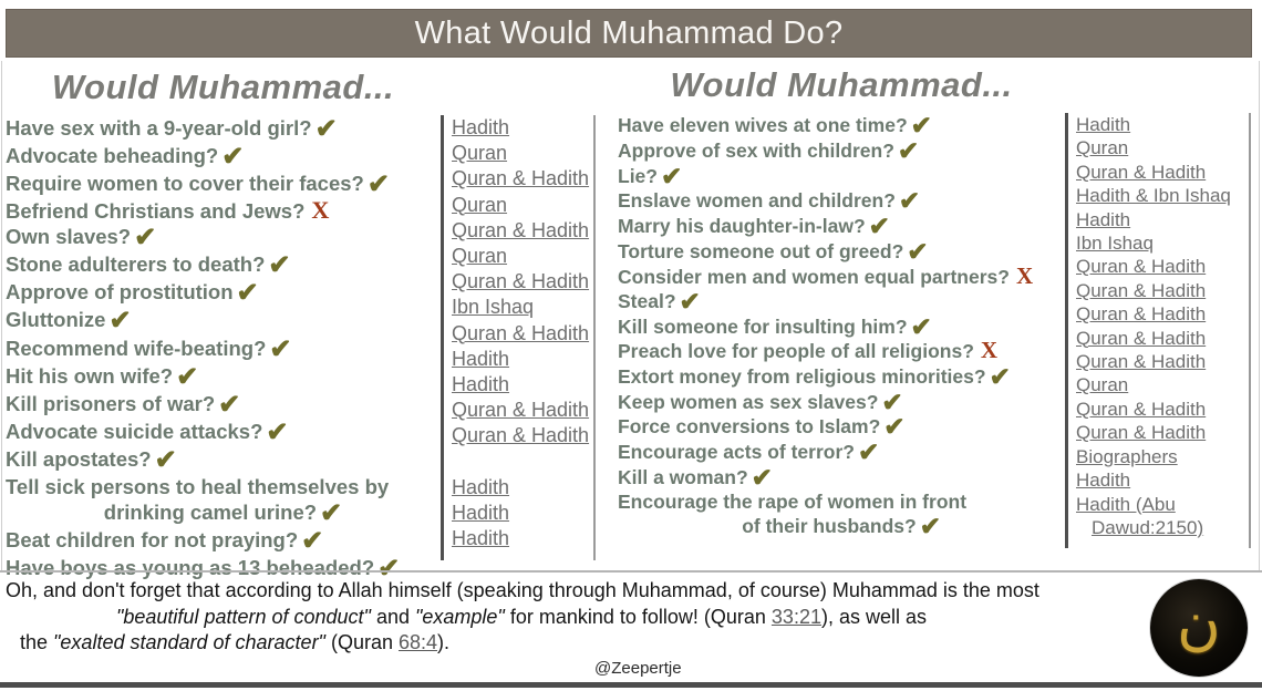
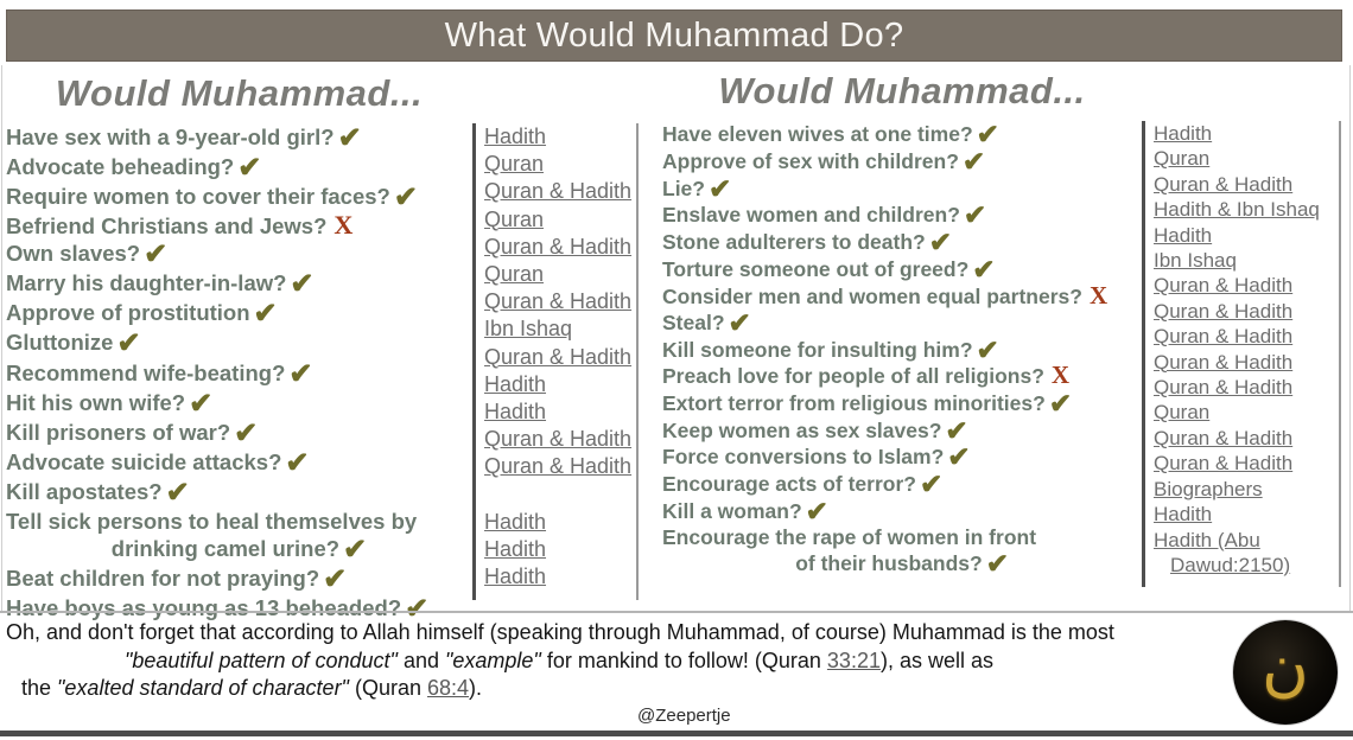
  What Would Muhammad Do?
  Would Muhammad...
  Have sex with a 9-year-old girl? ✔
  Advocate beheading? ✔
  Require women to cover their faces? ✔
  Befriend Christians and Jews? X
  Own slaves? ✔
- Stone adulterers to death? ✔
+ Marry his daughter-in-law? ✔
  Approve of prostitution ✔
  Gluttonize ✔
  Recommend wife-beating? ✔
  Hit his own wife? ✔
  Kill prisoners of war? ✔
  Advocate suicide attacks? ✔
  Kill apostates? ✔
  Tell sick persons to heal themselves by
  drinking camel urine? ✔
  Beat children for not praying? ✔
  Have boys as young as 13 beheaded? ✔
  Hadith
  Quran
  Quran & Hadith
  Quran
  Quran & Hadith
  Quran
  Quran & Hadith
  Ibn Ishaq
  Quran & Hadith
  Hadith
  Hadith
  Quran & Hadith
  Quran & Hadith
  Hadith
  Hadith
  Hadith
  Would Muhammad...
  Have eleven wives at one time? ✔
  Approve of sex with children? ✔
  Lie? ✔
  Enslave women and children? ✔
- Marry his daughter-in-law? ✔
+ Stone adulterers to death? ✔
  Torture someone out of greed? ✔
  Consider men and women equal partners? X
  Steal? ✔
  Kill someone for insulting him? ✔
  Preach love for people of all religions? X
- Extort money from religious minorities? ✔
+ Extort terror from religious minorities? ✔
  Keep women as sex slaves? ✔
  Force conversions to Islam? ✔
  Encourage acts of terror? ✔
  Kill a woman? ✔
  Encourage the rape of women in front
  of their husbands? ✔
  Hadith
  Quran
  Quran & Hadith
  Hadith & Ibn Ishaq
  Hadith
  Ibn Ishaq
  Quran & Hadith
  Quran & Hadith
  Quran & Hadith
  Quran & Hadith
  Quran & Hadith
  Quran
  Quran & Hadith
  Quran & Hadith
  Biographers
  Hadith
  Hadith (Abu Dawud:2150)
  Oh, and don't forget that according to Allah himself (speaking through Muhammad, of course) Muhammad is the most
  "beautiful pattern of conduct" and "example" for mankind to follow! (Quran 33:21), as well as
  the "exalted standard of character" (Quran 68:4).
  @Zeepertje
  ن
